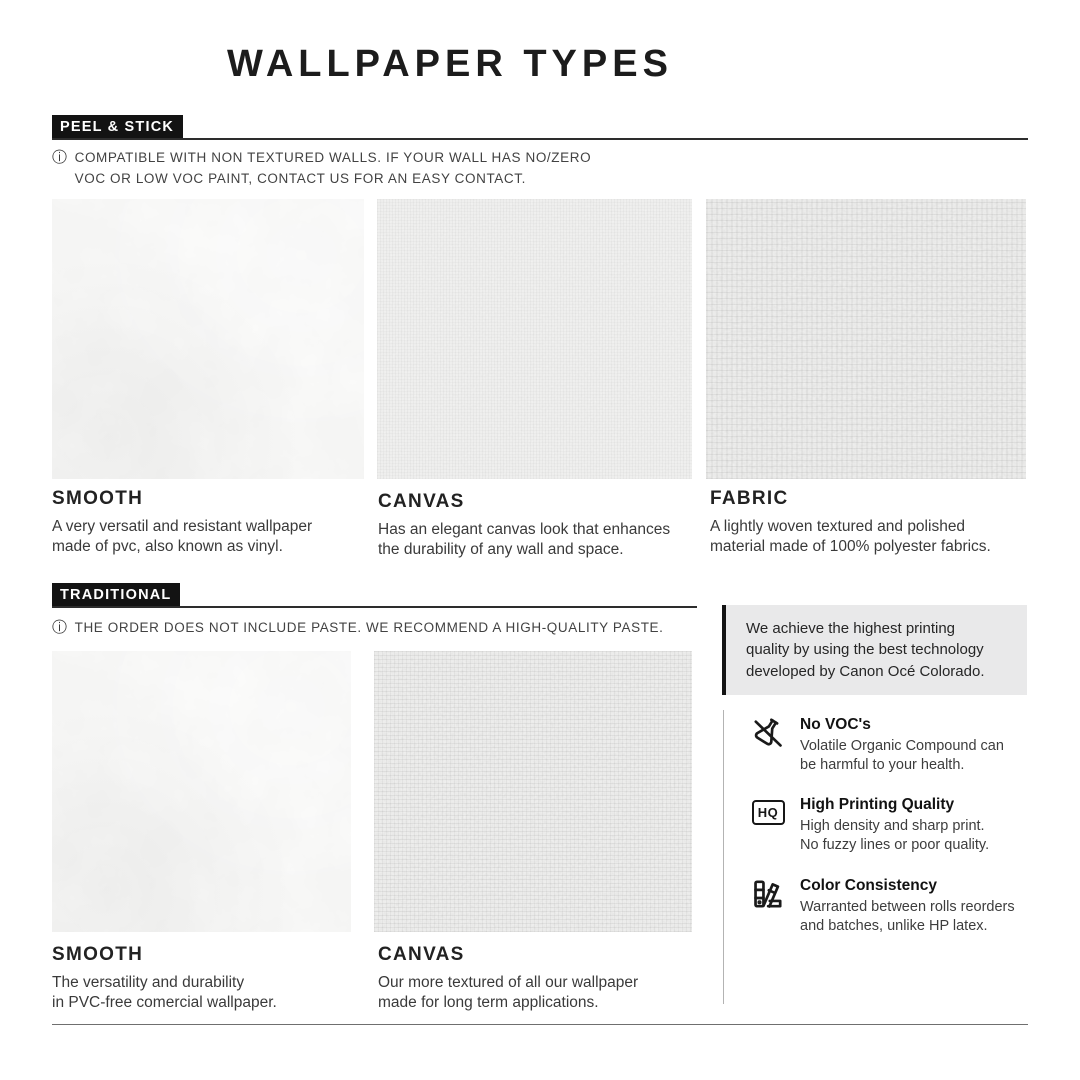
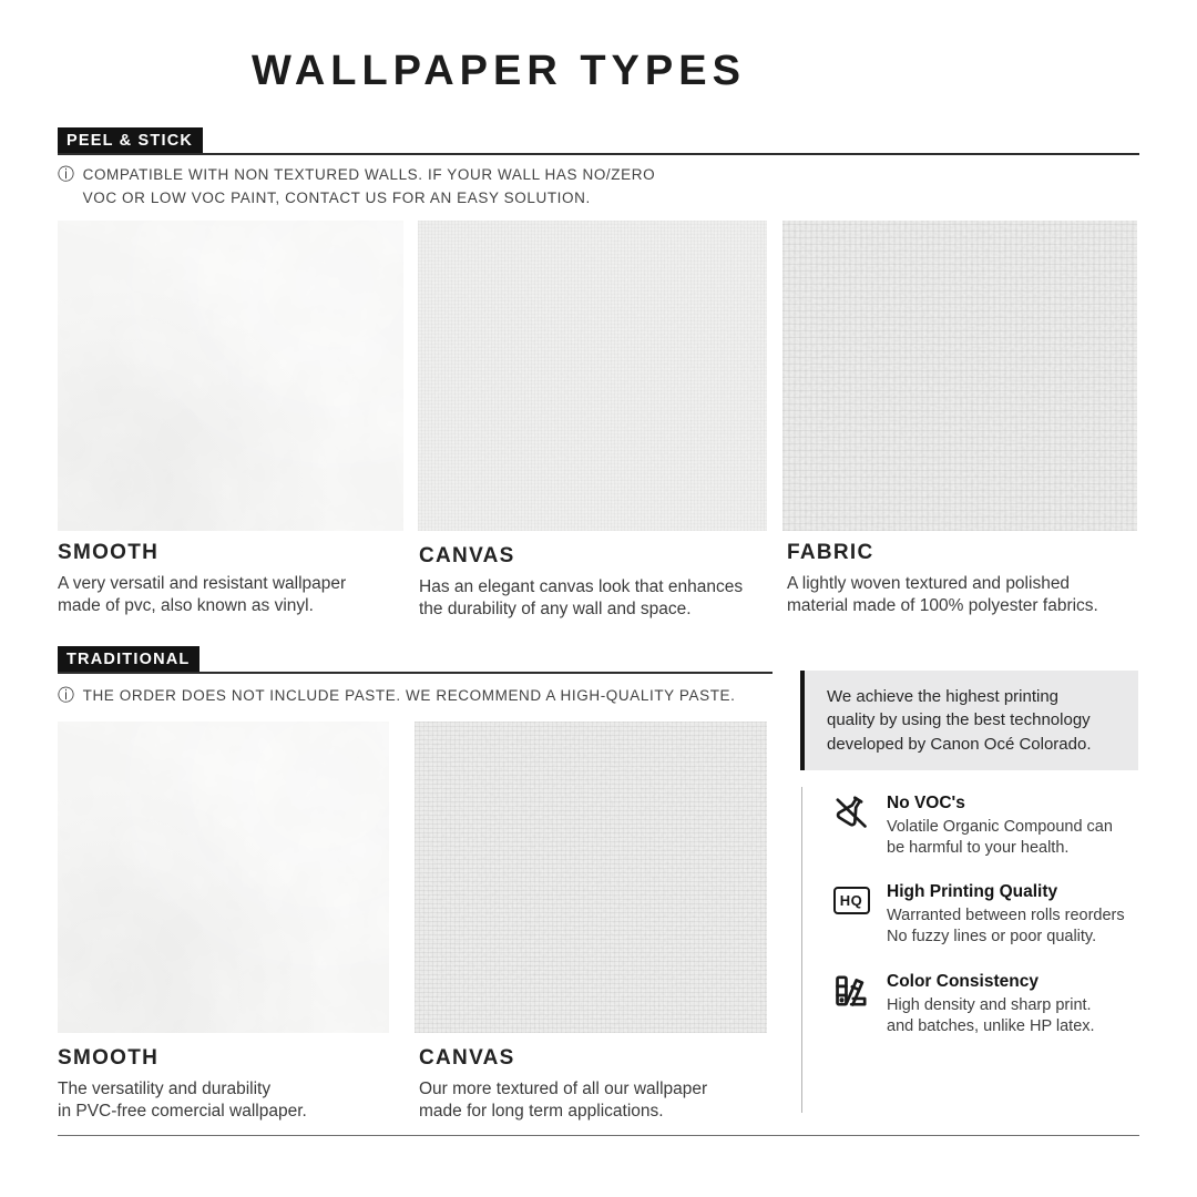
  WALLPAPER TYPES
  PEEL & STICK
  ⓘ
  COMPATIBLE WITH NON TEXTURED WALLS. IF YOUR WALL HAS NO/ZERO
- VOC OR LOW VOC PAINT, CONTACT US FOR AN EASY CONTACT.
+ VOC OR LOW VOC PAINT, CONTACT US FOR AN EASY SOLUTION.
  SMOOTH
  A very versatil and resistant wallpaper
  made of pvc, also known as vinyl.
  CANVAS
  Has an elegant canvas look that enhances
  the durability of any wall and space.
  FABRIC
  A lightly woven textured and polished
  material made of 100% polyester fabrics.
  TRADITIONAL
  ⓘ
  THE ORDER DOES NOT INCLUDE PASTE. WE RECOMMEND A HIGH-QUALITY PASTE.
  SMOOTH
  The versatility and durability
  in PVC-free comercial wallpaper.
  CANVAS
  Our more textured of all our wallpaper
  made for long term applications.
  We achieve the highest printing
  quality by using the best technology
  developed by Canon Océ Colorado.
  No VOC's
  Volatile Organic Compound can
  be harmful to your health.
  HQ
  High Printing Quality
- High density and sharp print.
+ Warranted between rolls reorders
  No fuzzy lines or poor quality.
  Color Consistency
- Warranted between rolls reorders
+ High density and sharp print.
  and batches, unlike HP latex.
